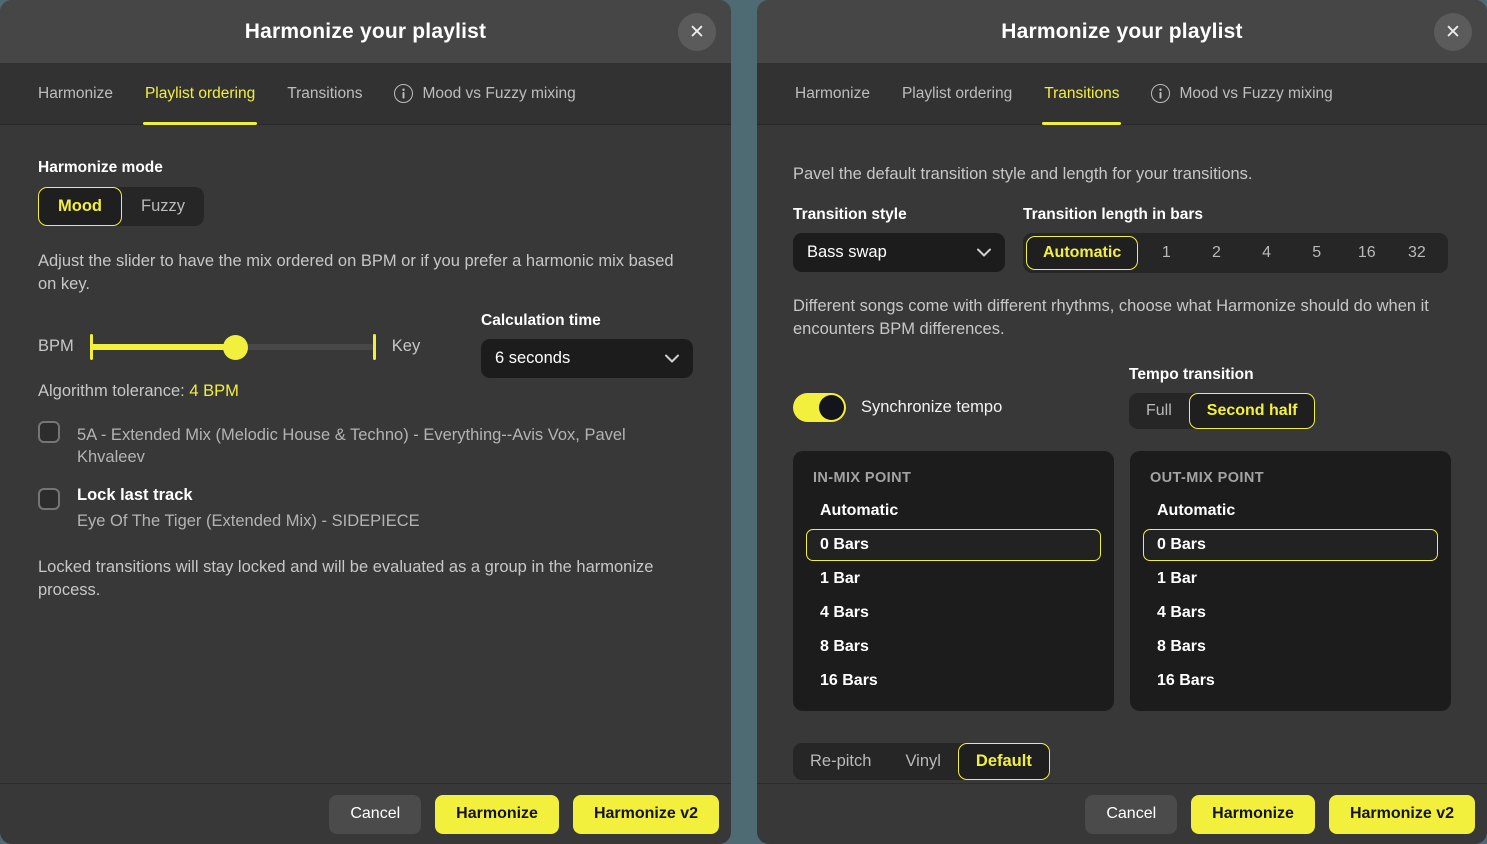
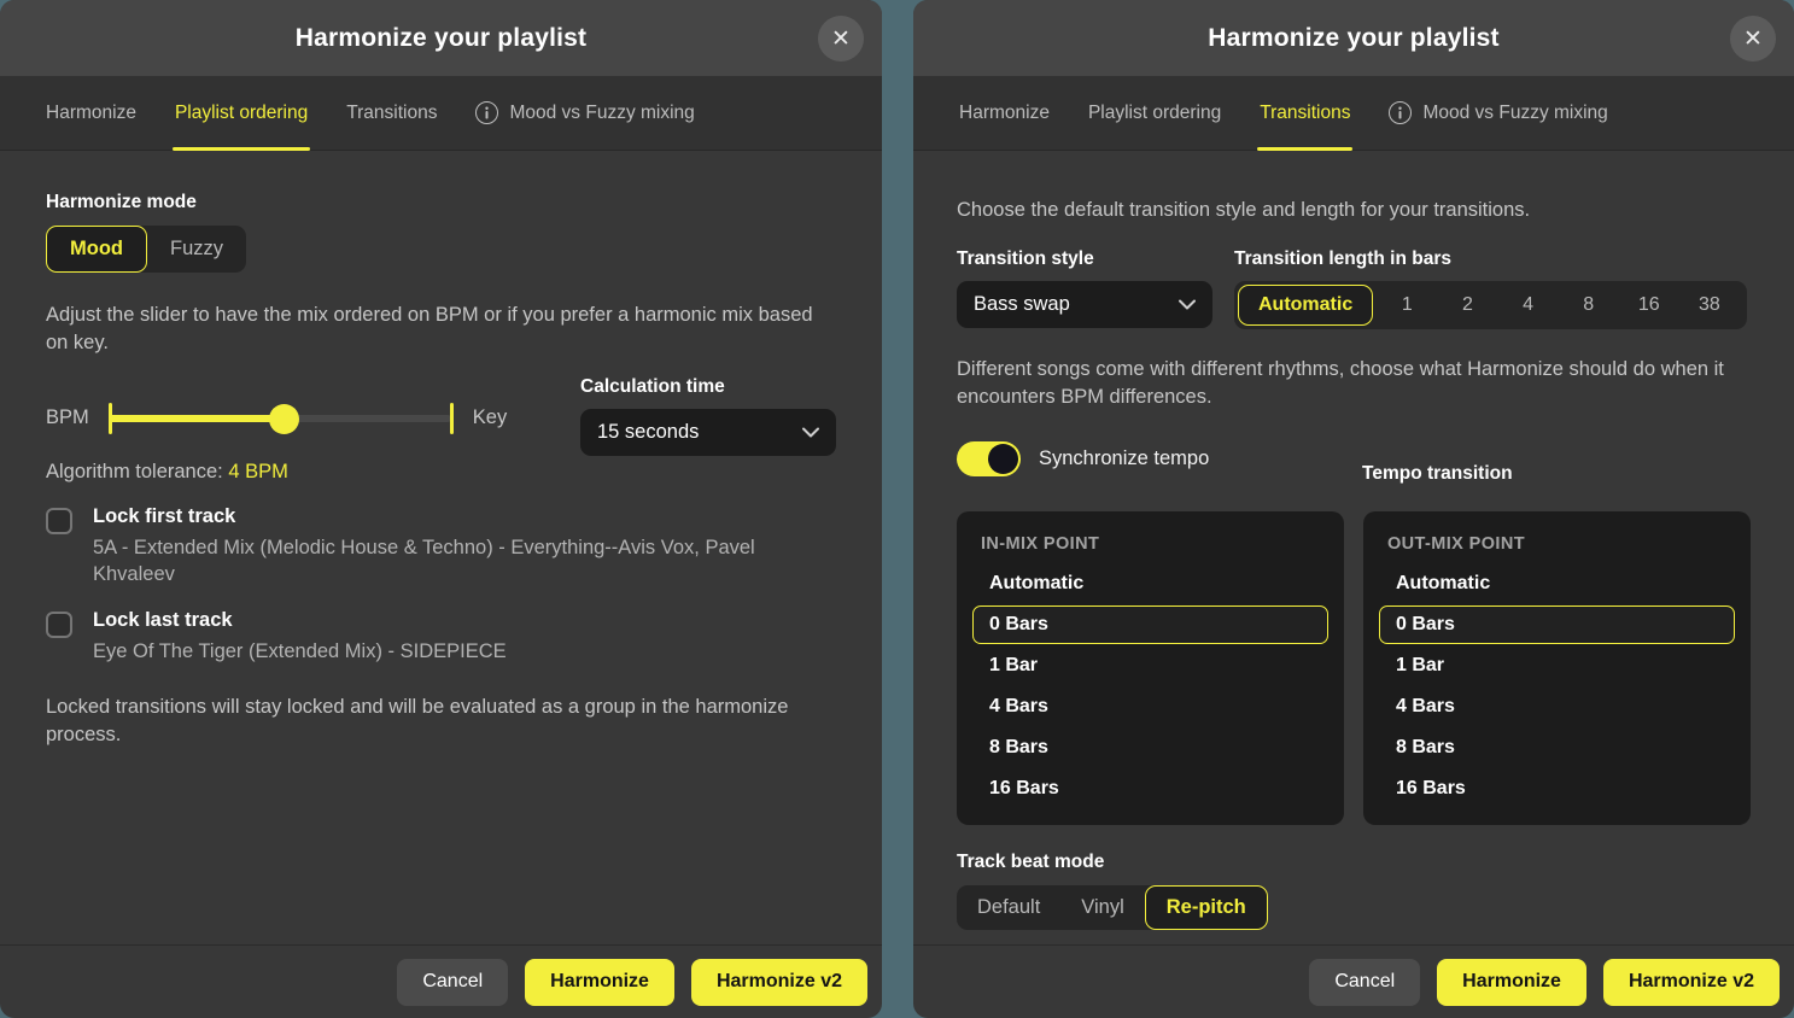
  Harmonize your playlist
  ✕
  Harmonize
  Playlist ordering
  Transitions
  Mood vs Fuzzy mixing
  Harmonize mode
  Mood
  Fuzzy
  Adjust the slider to have the mix ordered on BPM or if you prefer a harmonic mix based on key.
  BPM
  Key
  Algorithm tolerance: 4 BPM
  Calculation time
- 6 seconds
+ 15 seconds
+ Lock first track
  5A - Extended Mix (Melodic House & Techno) - Everything--Avis Vox, Pavel Khvaleev
  Lock last track
  Eye Of The Tiger (Extended Mix) - SIDEPIECE
  Locked transitions will stay locked and will be evaluated as a group in the harmonize process.
  Cancel
  Harmonize
  Harmonize v2
  Harmonize your playlist
  ✕
  Harmonize
  Playlist ordering
  Transitions
  Mood vs Fuzzy mixing
- Pavel the default transition style and length for your transitions.
+ Choose the default transition style and length for your transitions.
  Transition style
  Bass swap
  Transition length in bars
  Automatic
  1
  2
  4
- 5
+ 8
  16
- 32
+ 38
  Different songs come with different rhythms, choose what Harmonize should do when it encounters BPM differences.
  Synchronize tempo
  Tempo transition
- Full
- Second half
  IN-MIX POINT
  Automatic
  0 Bars
  1 Bar
  4 Bars
  8 Bars
  16 Bars
  OUT-MIX POINT
  Automatic
  0 Bars
  1 Bar
  4 Bars
  8 Bars
  16 Bars
+ Track beat mode
- Re-pitch
+ Default
  Vinyl
- Default
+ Re-pitch
  Cancel
  Harmonize
  Harmonize v2
